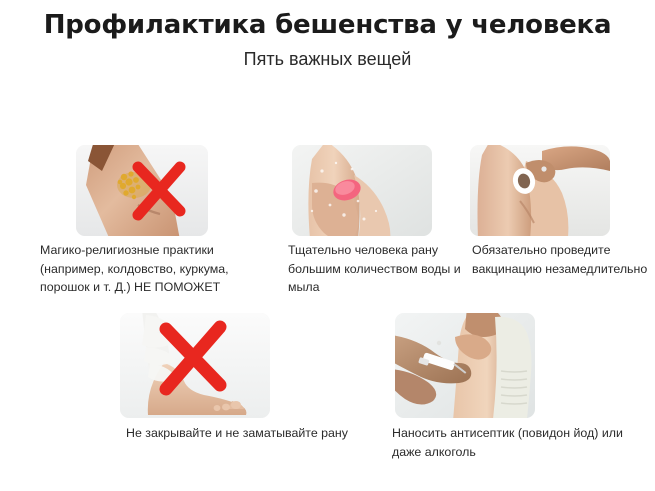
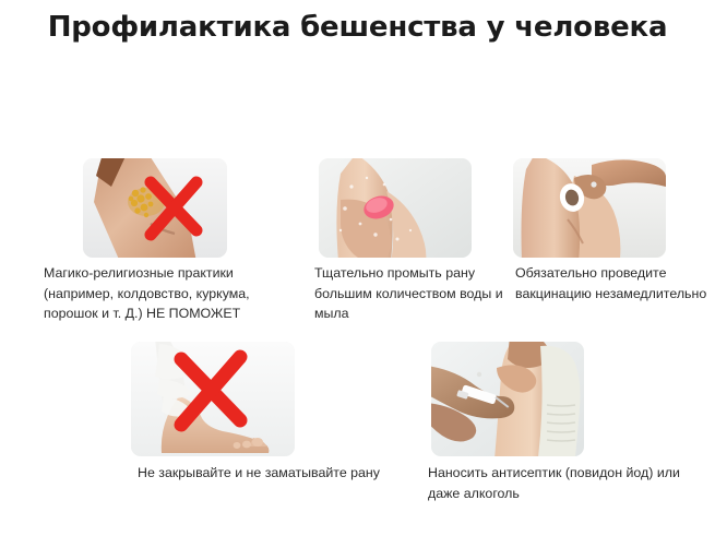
  Профилактика бешенства у человека
- Пять важных вещей
  Магико-религиозные практики (например, колдовство, куркума, порошок и т. Д.) НЕ ПОМОЖЕТ
- Тщательно человека рану большим количеством воды и мыла
+ Тщательно промыть рану большим количеством воды и мыла
  Обязательно проведите вакцинацию незамедлительно
  Не закрывайте и не заматывайте рану
  Наносить антисептик (повидон йод) или даже алкоголь
